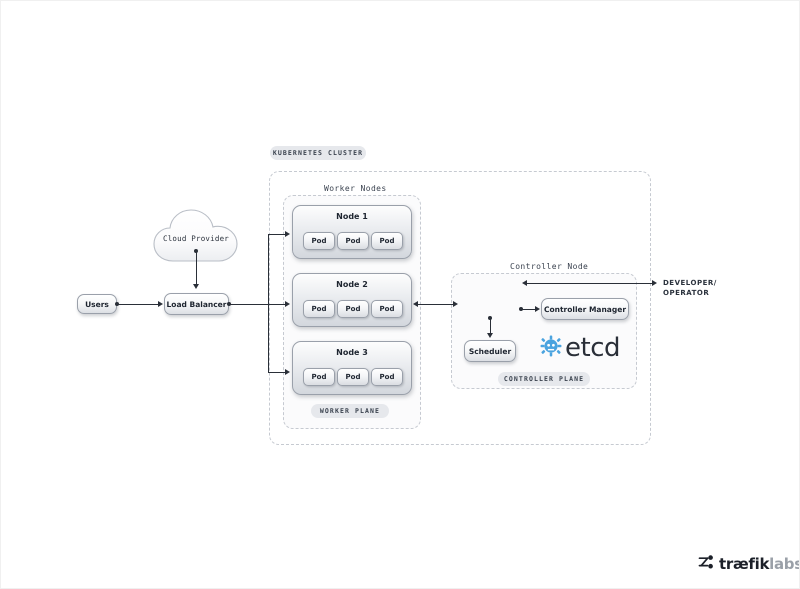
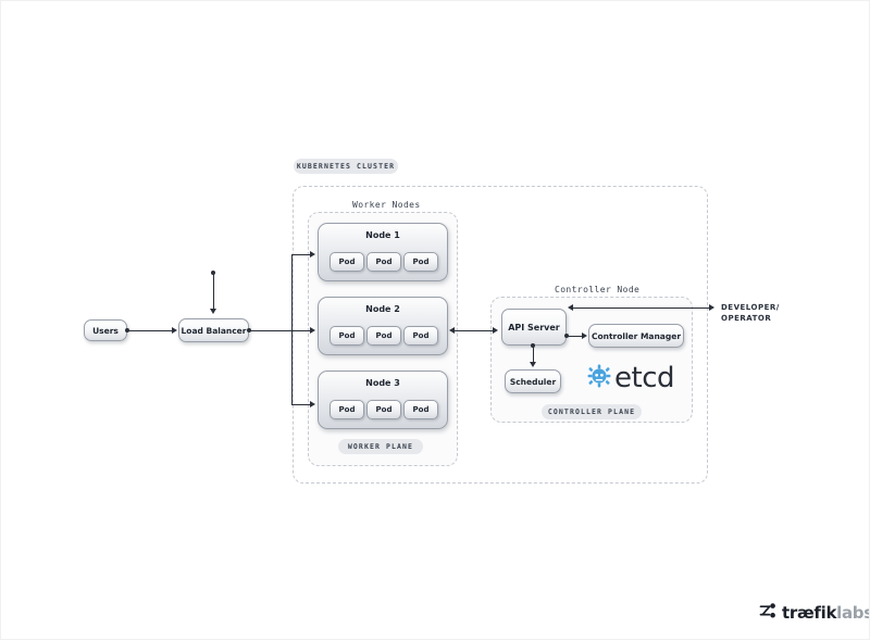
  KUBERNETES CLUSTER
  Worker Nodes
  Node 1
  Pod
  Pod
  Pod
  Node 2
  Pod
  Pod
  Pod
  Node 3
  Pod
  Pod
  Pod
  WORKER PLANE
  Controller Node
+ API Server
  Controller Manager
  Scheduler
  etcd
  CONTROLLER PLANE
  Users
- Cloud Provider
  Load Balancer
  DEVELOPER/
  OPERATOR
  træfiklabs
